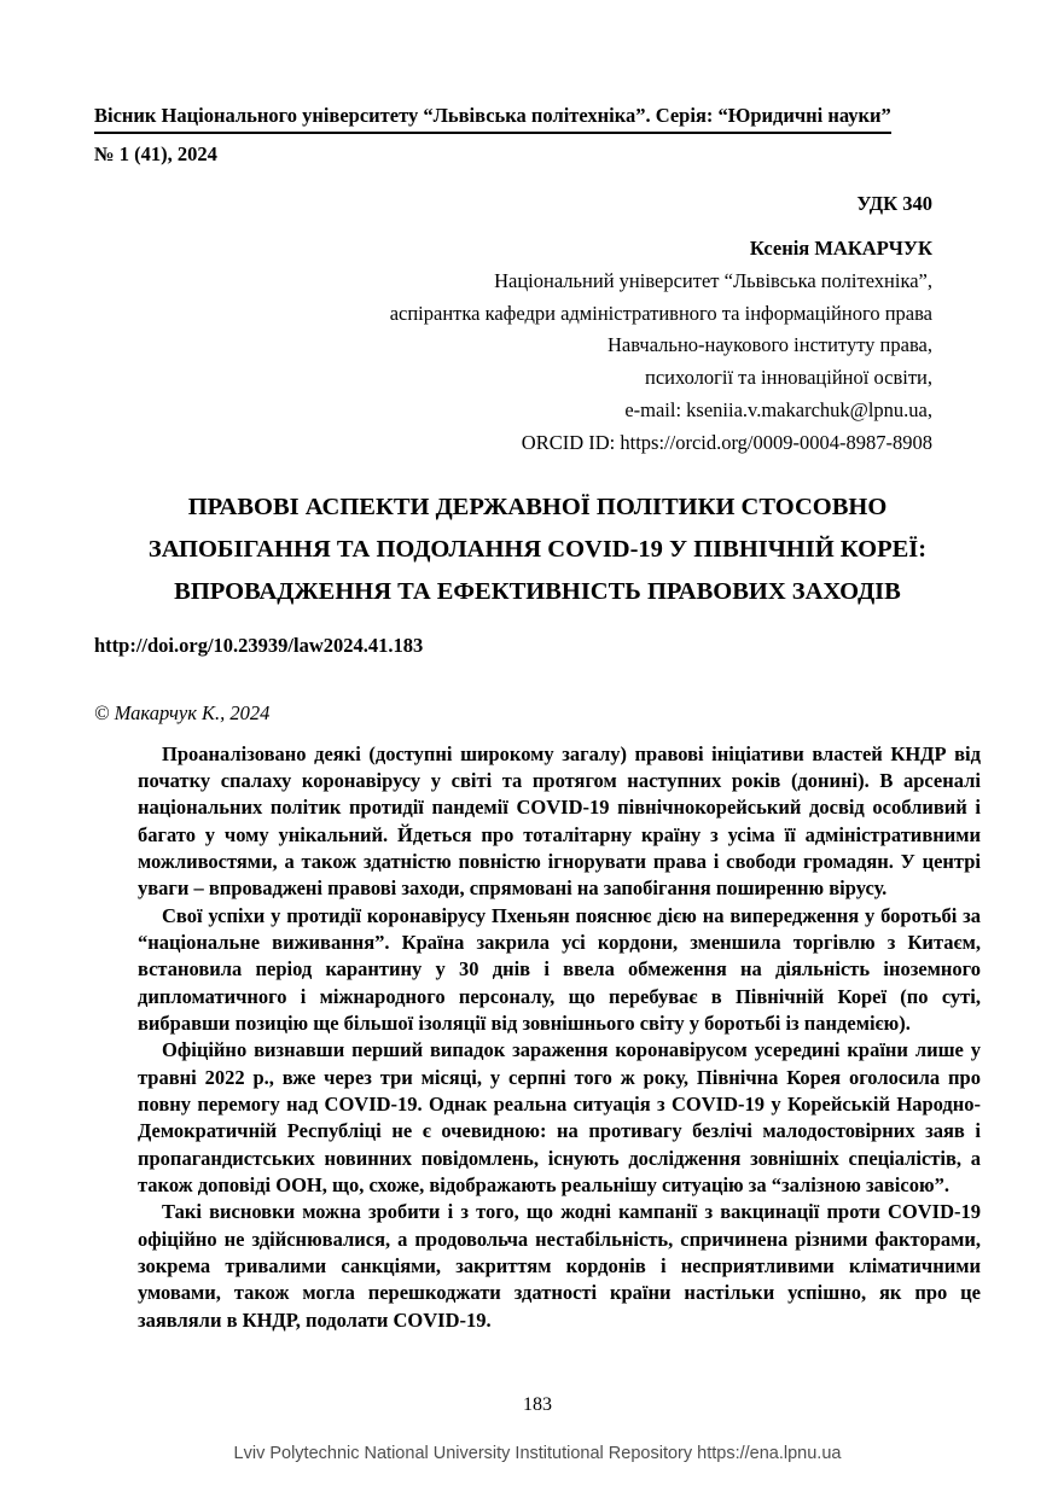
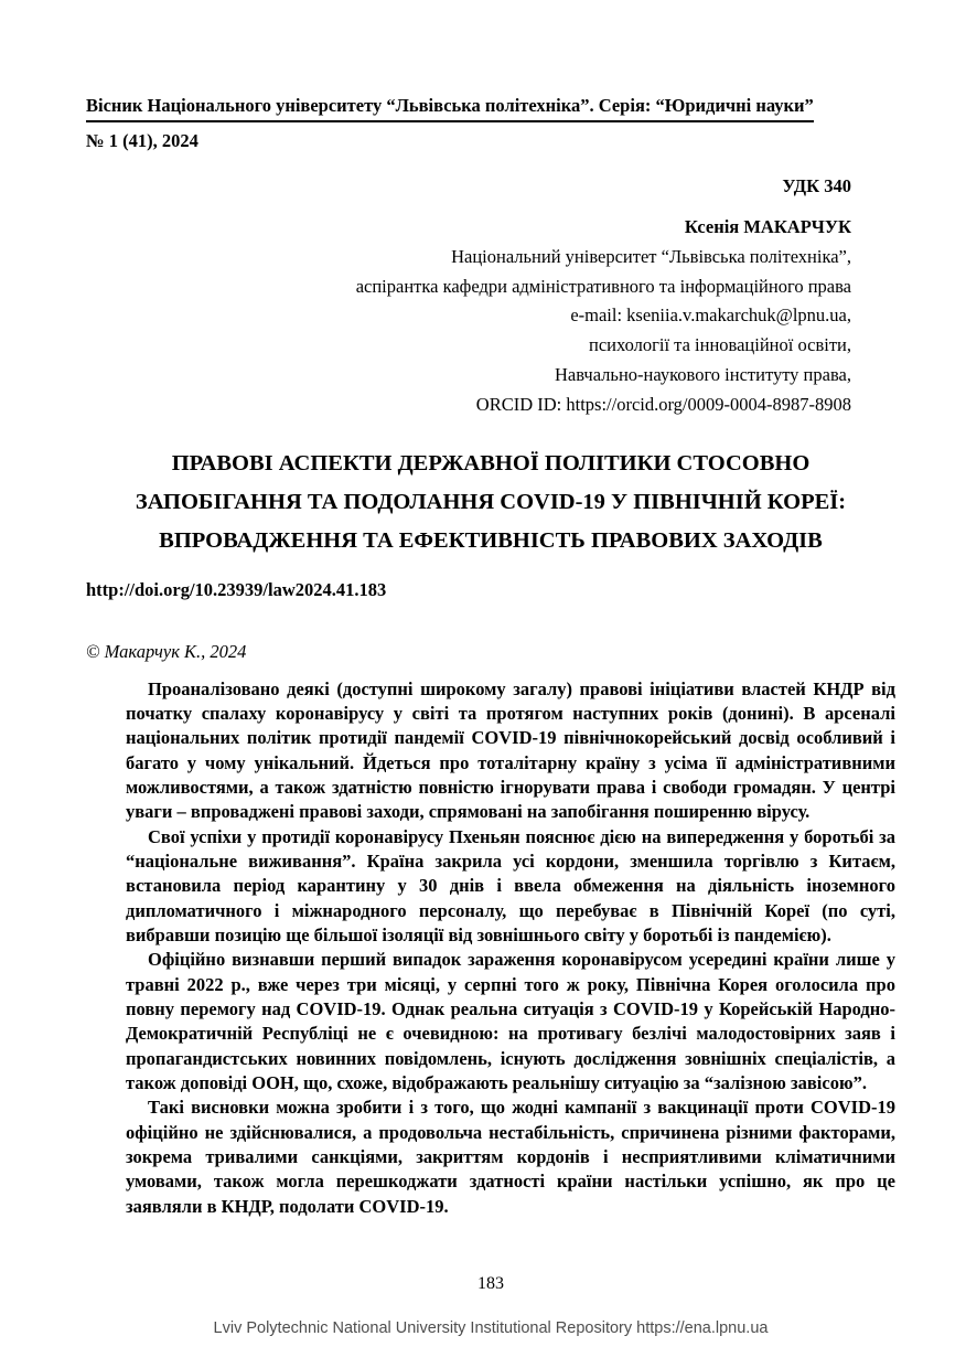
  Вісник Національного університету “Львівська політехніка”. Серія: “Юридичні науки”
  № 1 (41), 2024
  УДК 340
  Ксенія МАКАРЧУК
  Національний університет “Львівська політехніка”,
  аспірантка кафедри адміністративного та інформаційного права
- Навчально-наукового інституту права,
+ e-mail: kseniia.v.makarchuk@lpnu.ua,
  психології та інноваційної освіти,
- e-mail: kseniia.v.makarchuk@lpnu.ua,
+ Навчально-наукового інституту права,
  ORCID ID: https://orcid.org/0009-0004-8987-8908
  ПРАВОВІ АСПЕКТИ ДЕРЖАВНОЇ ПОЛІТИКИ СТОСОВНО
  ЗАПОБІГАННЯ ТА ПОДОЛАННЯ COVID-19 У ПІВНІЧНІЙ КОРЕЇ:
  ВПРОВАДЖЕННЯ ТА ЕФЕКТИВНІСТЬ ПРАВОВИХ ЗАХОДІВ
  http://doi.org/10.23939/law2024.41.183
  © Макарчук К., 2024
  Проаналізовано деякі (доступні широкому загалу) правові ініціативи властей КНДР від початку спалаху коронавірусу у світі та протягом наступних років (донині). В арсеналі національних політик протидії пандемії COVID-19 північнокорейський досвід особливий і багато у чому унікальний. Йдеться про тоталітарну країну з усіма її адміні­стративними можливостями, а також здатністю повністю ігнорувати права і свободи громадян. У центрі уваги – впроваджені правові заходи, спрямовані на запобігання поширенню вірусу.
  Свої успіхи у протидії коронавірусу Пхеньян пояснює дією на випередження у боротьбі за “національне виживання”. Країна закрила усі кордони, зменшила торгівлю з Китаєм, встановила період карантину у 30 днів і ввела обмеження на діяльність іноземного дипломатичного і міжнародного персоналу, що перебуває в Північній Кореї (по суті, вибравши позицію ще більшої ізоляції від зовнішнього світу у боротьбі із пандемією).
  Офіційно визнавши перший випадок зараження коронавірусом усередині країни лише у травні 2022 р., вже через три місяці, у серпні того ж року, Північна Корея оголосила про повну перемогу над COVID-19. Однак реальна ситуація з COVID-19 у Корейській Народно-Демократичній Республіці не є очевидною: на противагу безлічі малодостовірних заяв і пропагандистських новинних повідомлень, існують дослідження зовнішніх спеціалістів, а також доповіді ООН, що, схоже, відображають реальнішу ситуацію за “залізною завісою”.
  Такі висновки можна зробити і з того, що жодні кампанії з вакцинації проти COVID-19 офіційно не здійснювалися, а продовольча нестабільність, спричинена різни­ми факторами, зокрема тривалими санкціями, закриттям кордонів і несприятливими кліматичними умовами, також могла перешкоджати здатності країни настільки успіш­но, як про це заявляли в КНДР, подолати COVID-19.
  183
  Lviv Polytechnic National University Institutional Repository https://ena.lpnu.ua
